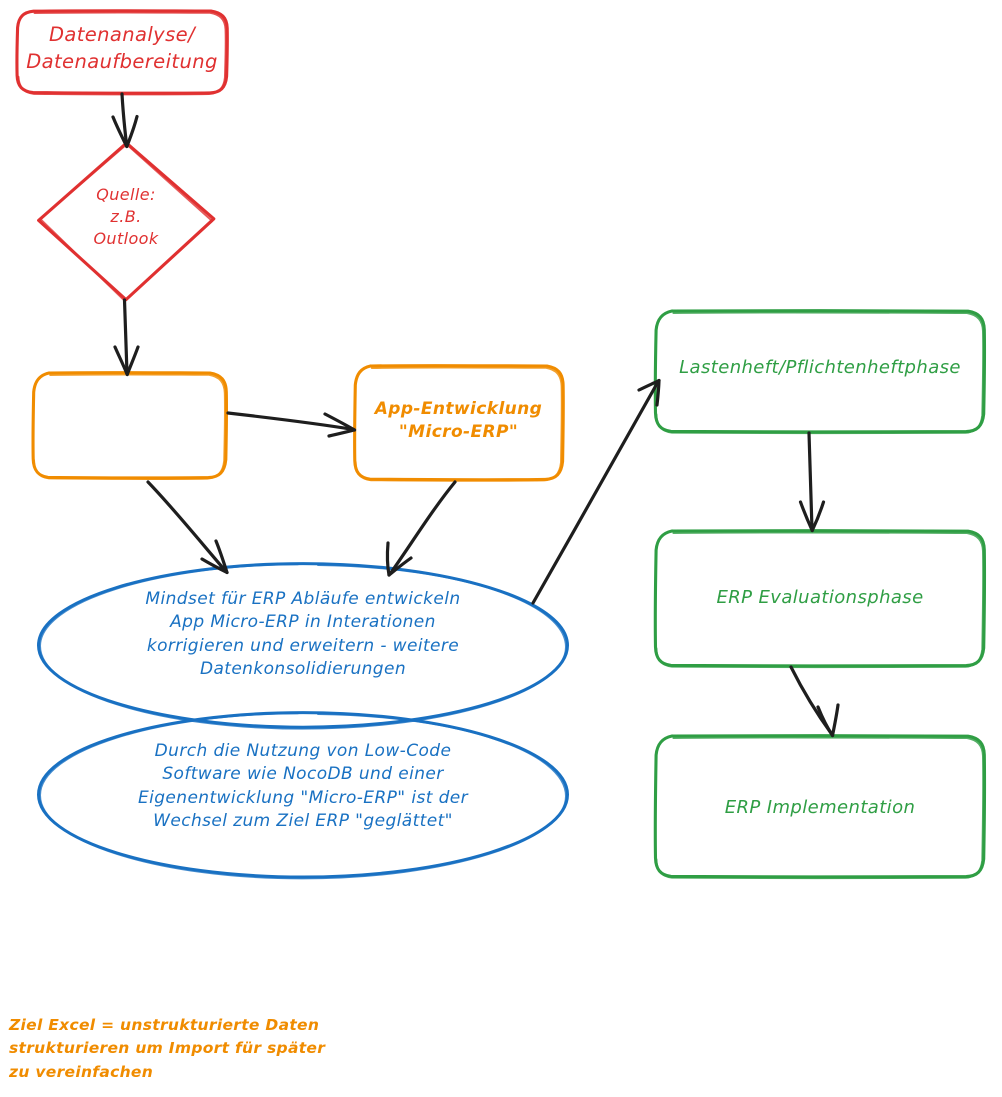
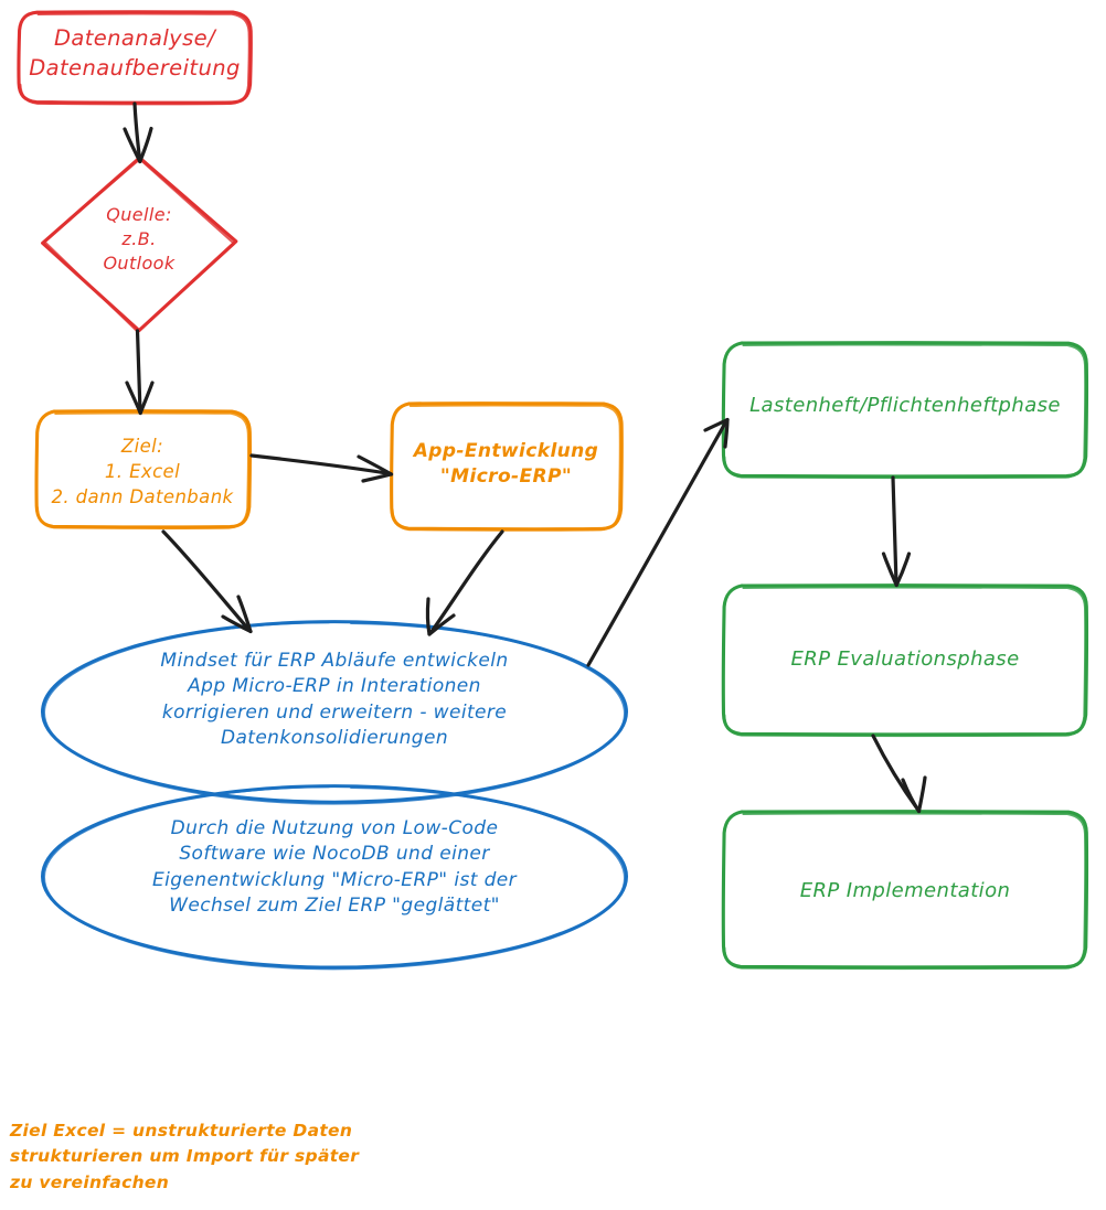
  Datenanalyse/
  Datenaufbereitung
  Quelle:
  z.B.
  Outlook
+ Ziel:
+ 1. Excel
+ 2. dann Datenbank
  App-Entwicklung
  "Micro-ERP"
  Mindset für ERP Abläufe entwickeln
  App Micro-ERP in Interationen
  korrigieren und erweitern - weitere
  Datenkonsolidierungen
  Durch die Nutzung von Low-Code
  Software wie NocoDB und einer
  Eigenentwicklung "Micro-ERP" ist der
  Wechsel zum Ziel ERP "geglättet"
  Lastenheft/Pflichtenheftphase
  ERP Evaluationsphase
  ERP Implementation
  Ziel Excel = unstrukturierte Daten
  strukturieren um Import für später
  zu vereinfachen
